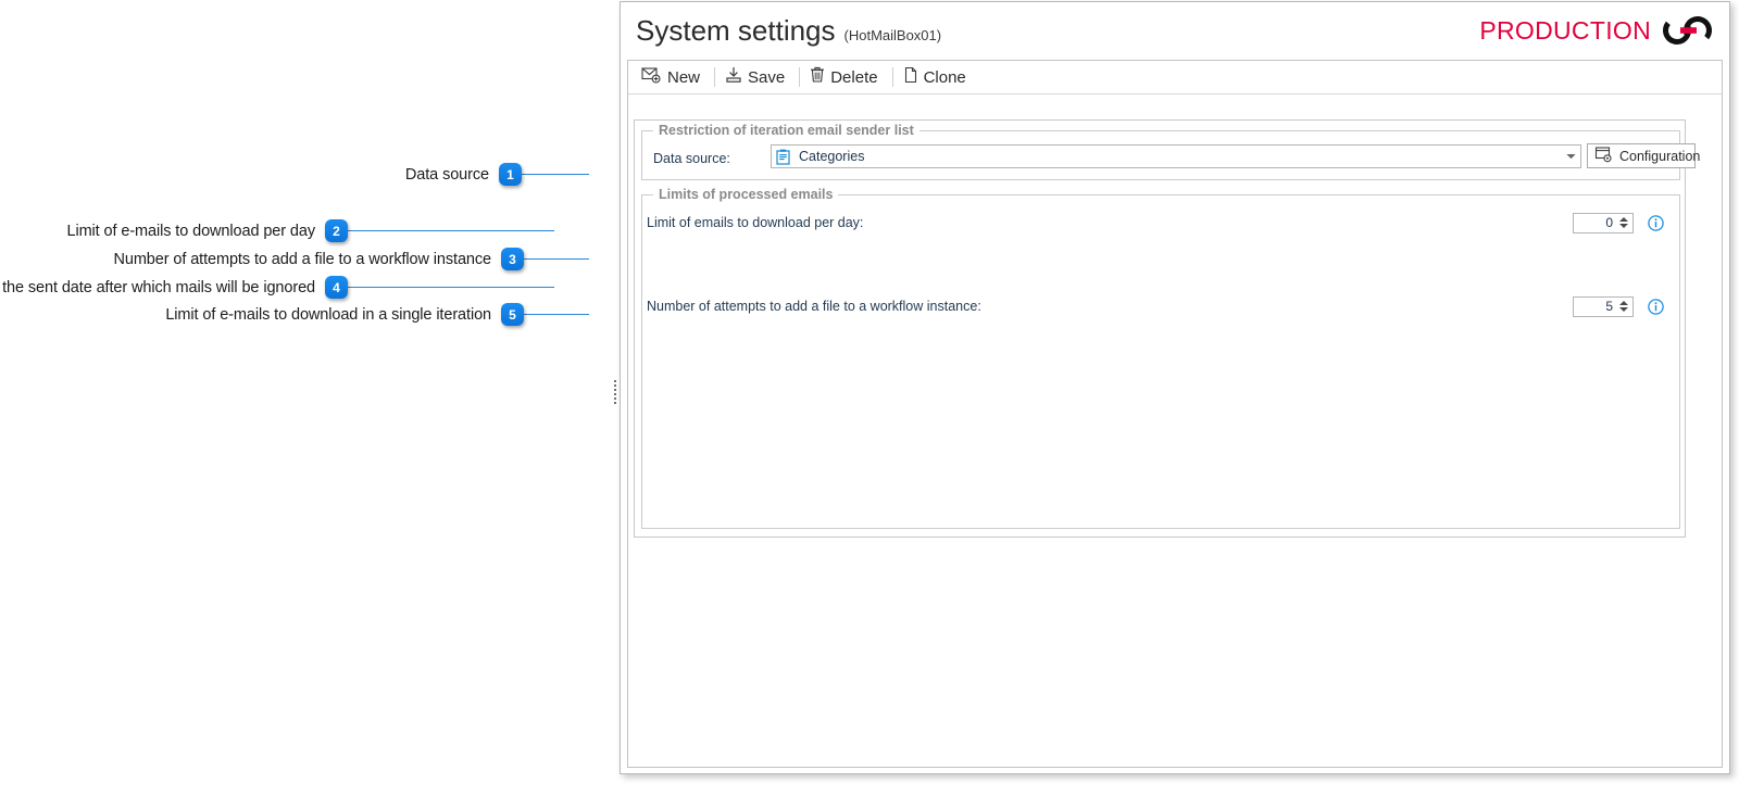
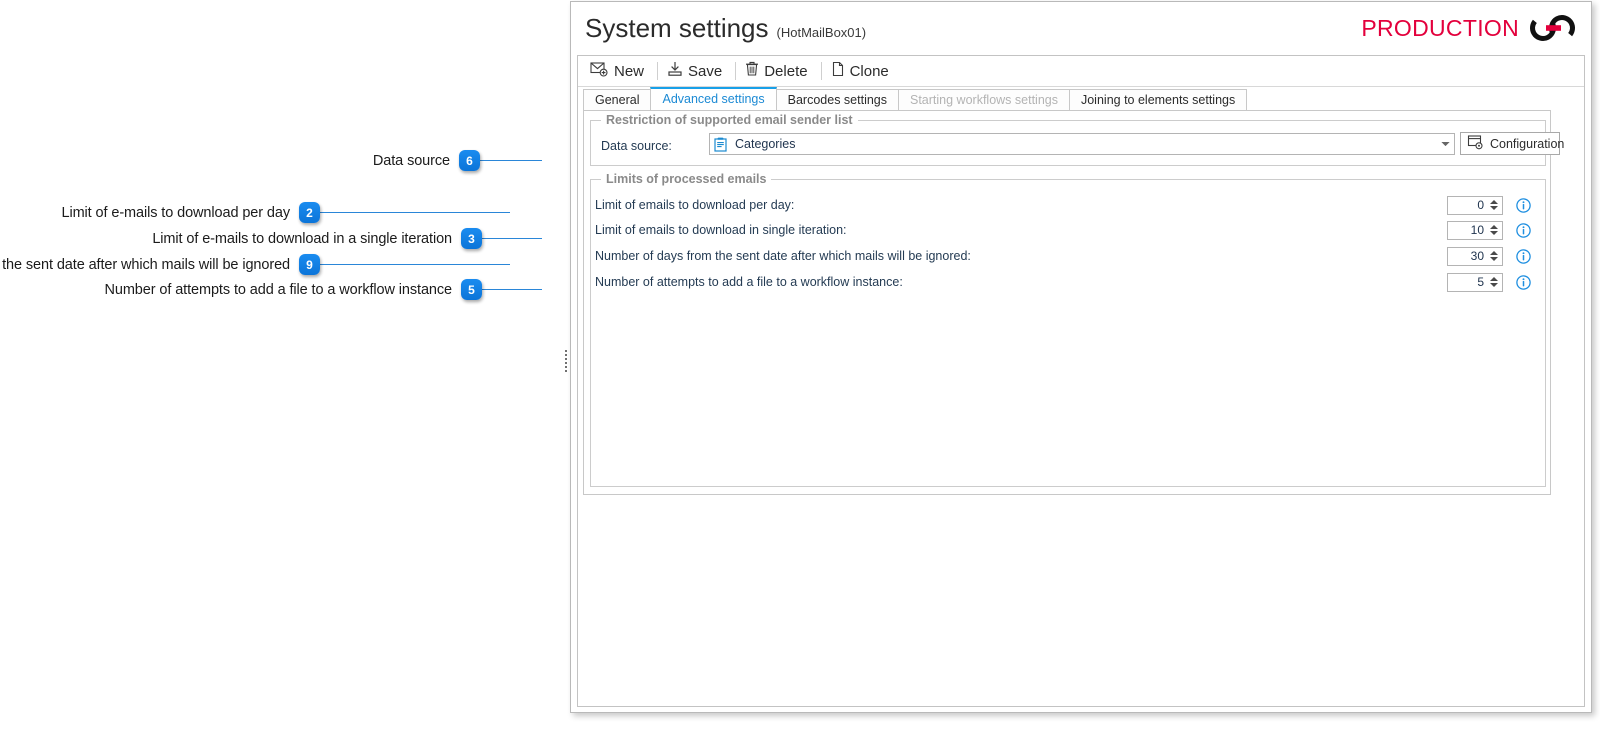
  Data source
- 1
+ 6
  Limit of e-mails to download per day
  2
- Number of attempts to add a file to a workflow instance
+ Limit of e-mails to download in a single iteration
  3
  the sent date after which mails will be ignored
- 4
+ 9
- Limit of e-mails to download in a single iteration
+ Number of attempts to add a file to a workflow instance
  5
  System settings
  (HotMailBox01)
  PRODUCTION
  New
  Save
  Delete
  Clone
+ General
+ Advanced settings
+ Barcodes settings
+ Starting workflows settings
+ Joining to elements settings
- Restriction of iteration email sender list
+ Restriction of supported email sender list
  Data source:
  Categories
  Configuration
  Limits of processed emails
  Limit of emails to download per day:
  0
+ Limit of emails to download in single iteration:
+ 10
+ Number of days from the sent date after which mails will be ignored:
+ 30
  Number of attempts to add a file to a workflow instance:
  5
